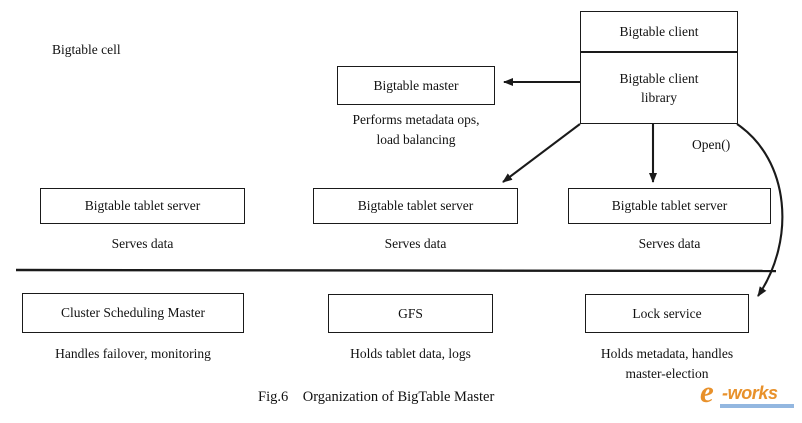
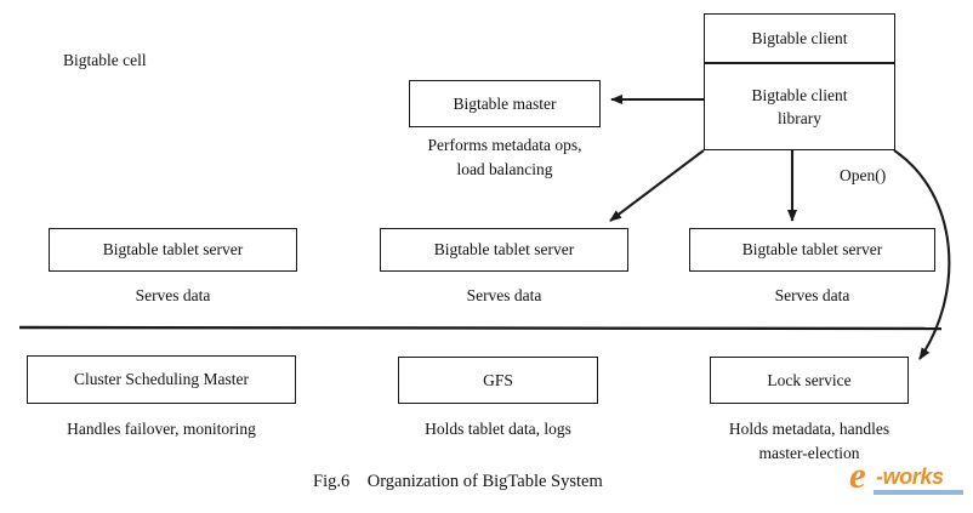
  Bigtable cell
  Bigtable client
  Bigtable client
  library
  Bigtable master
  Performs metadata ops,
  load balancing
  Open()
  Bigtable tablet server
  Serves data
  Bigtable tablet server
  Serves data
  Bigtable tablet server
  Serves data
  Cluster Scheduling Master
  Handles failover, monitoring
  GFS
  Holds tablet data, logs
  Lock service
  Holds metadata, handles
  master-election
- Fig.6 Organization of BigTable Master
+ Fig.6 Organization of BigTable System
  e
  -works
